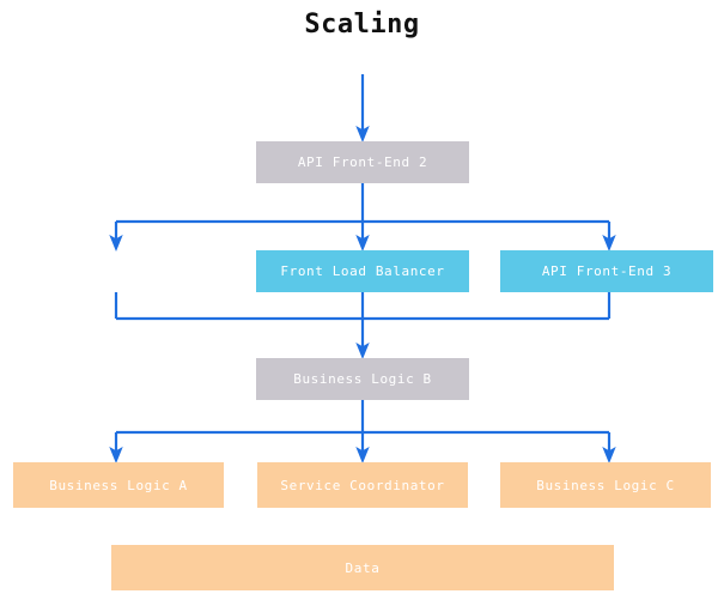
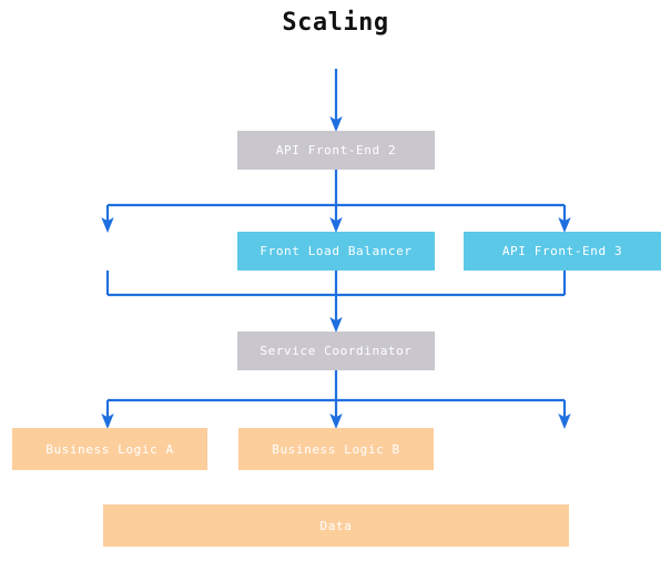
  Scaling
  API Front-End 2
  Front Load Balancer
  API Front-End 3
- Business Logic B
+ Service Coordinator
  Business Logic A
- Service Coordinator
+ Business Logic B
- Business Logic C
  Data
